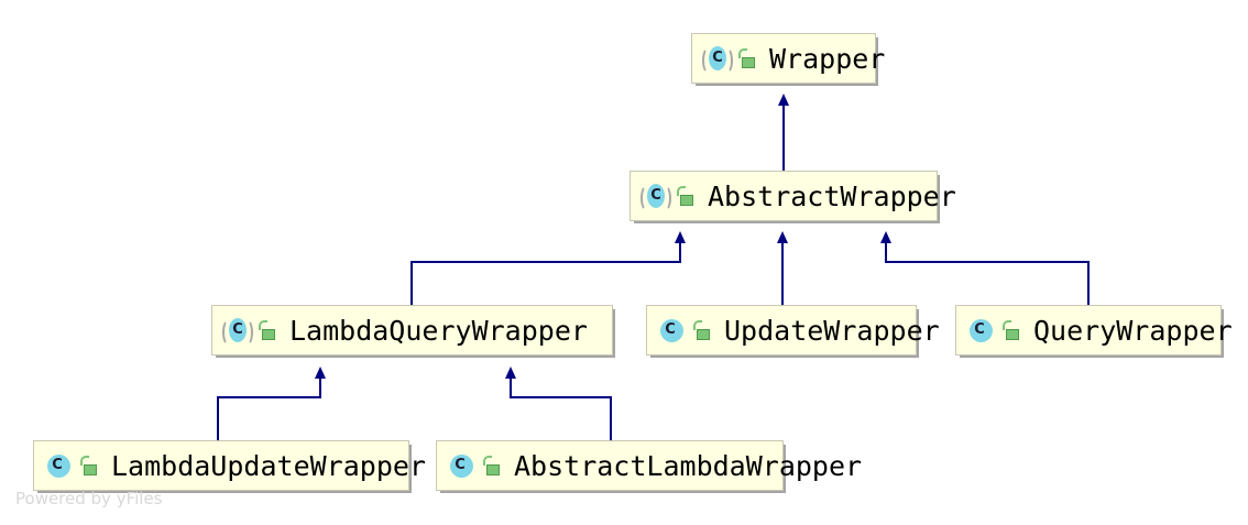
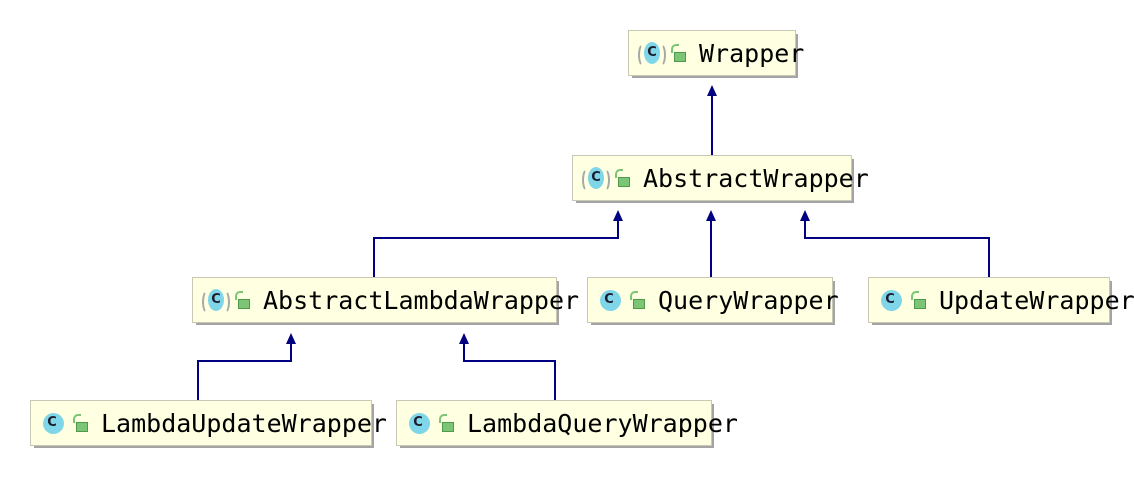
  C
  Wrapper
  C
  AbstractWrapper
  C
- LambdaQueryWrapper
+ AbstractLambdaWrapper
  C
- UpdateWrapper
+ QueryWrapper
  C
- QueryWrapper
+ UpdateWrapper
  C
  LambdaUpdateWrapper
  C
- AbstractLambdaWrapper
+ LambdaQueryWrapper
- Powered by yFiles
